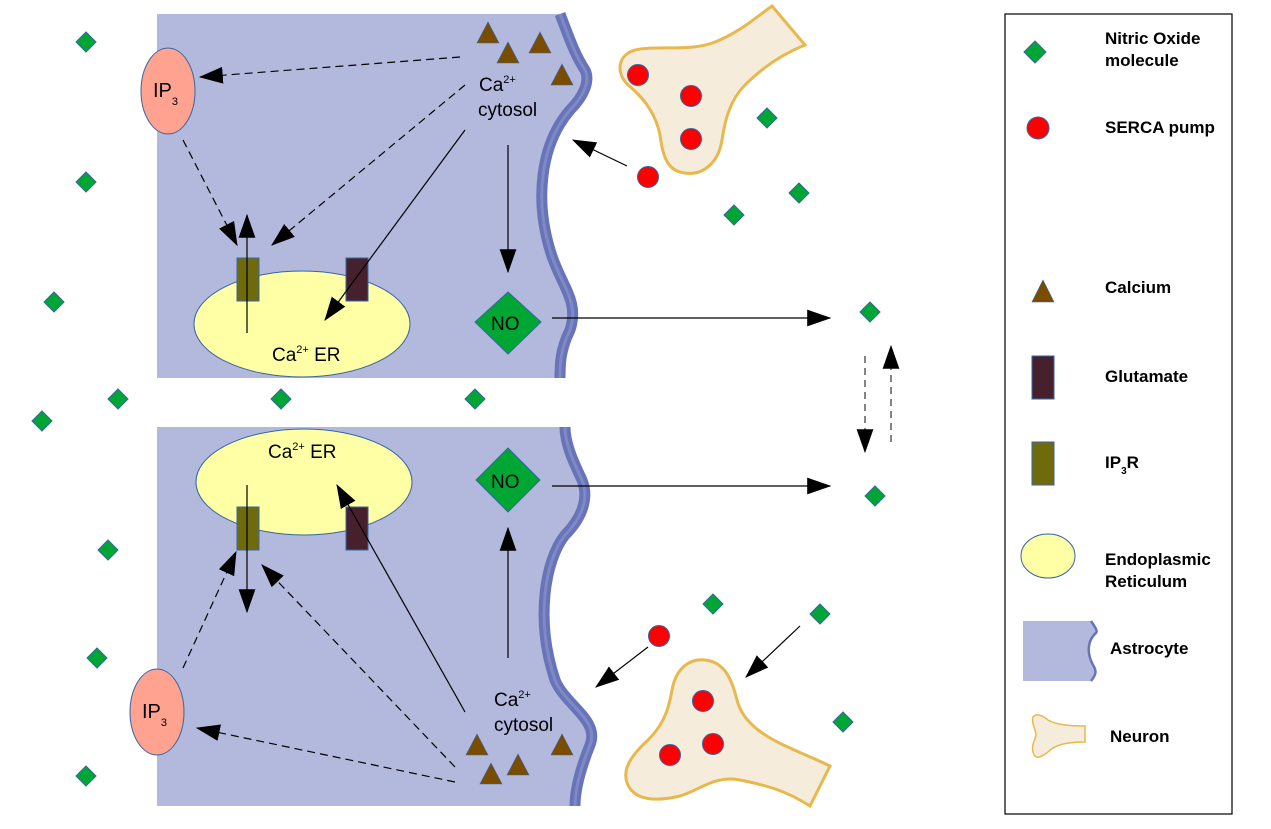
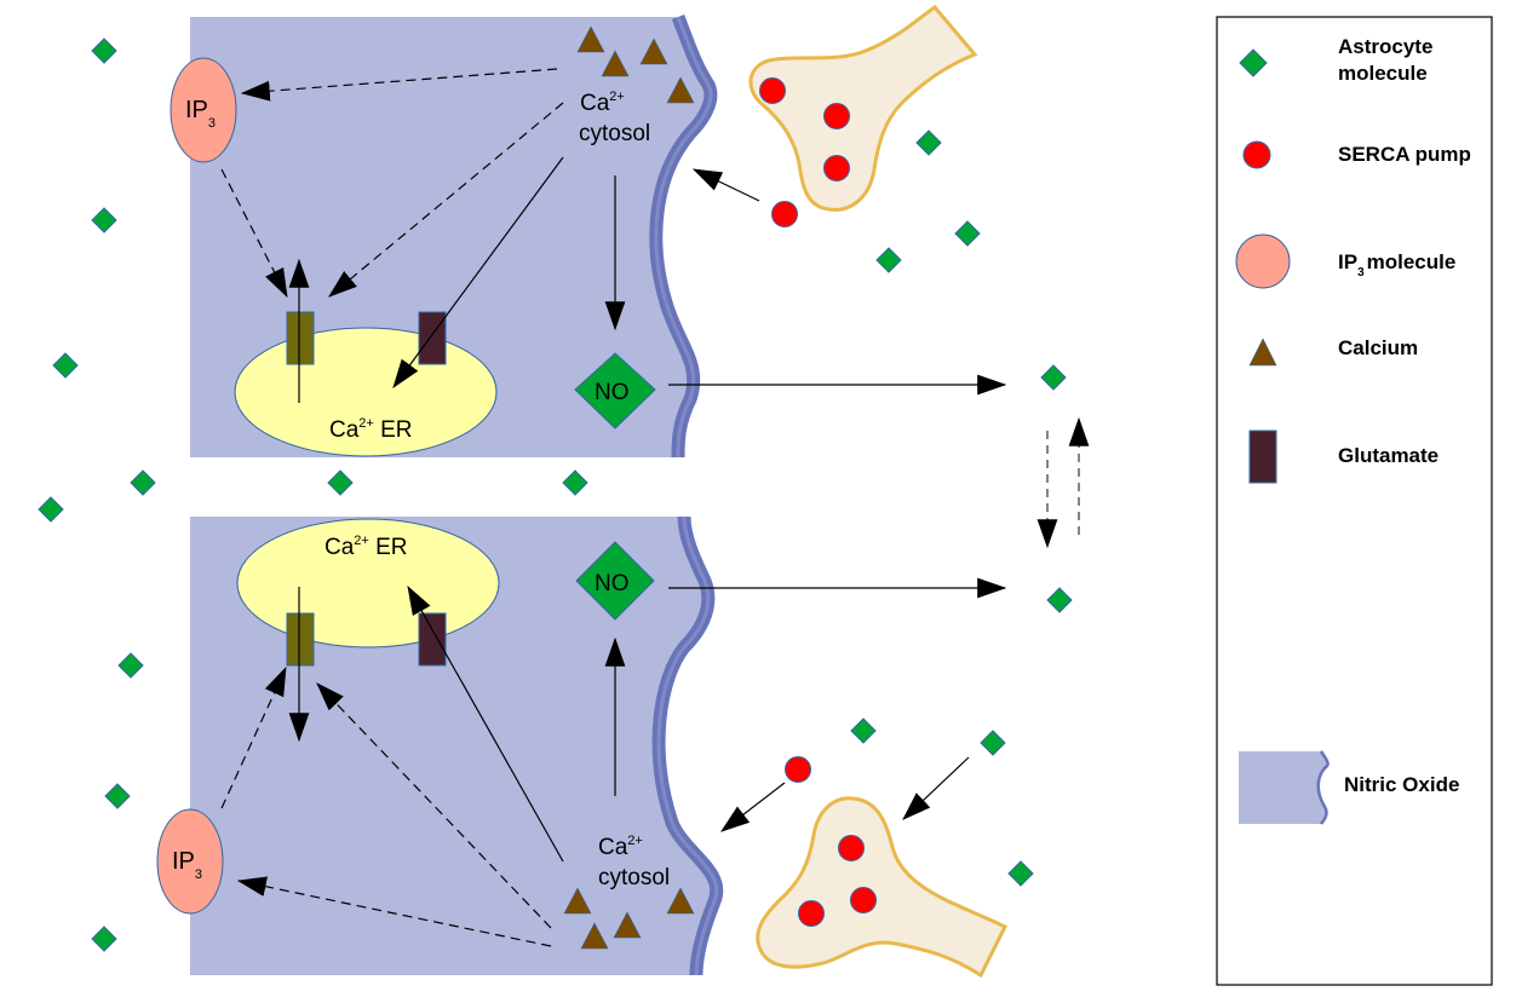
  Ca2+ ER
  IP 3
  Ca2+
  cytosol
  NO
  Ca2+ ER
  IP 3
  Ca2+
  cytosol
  NO
- Nitric Oxide
+ Astrocyte
  molecule
  SERCA pump
+ IP3 molecule
  Calcium
  Glutamate
- IP3 R
- Endoplasmic
- Reticulum
- Astrocyte
+ Nitric Oxide
- Neuron
